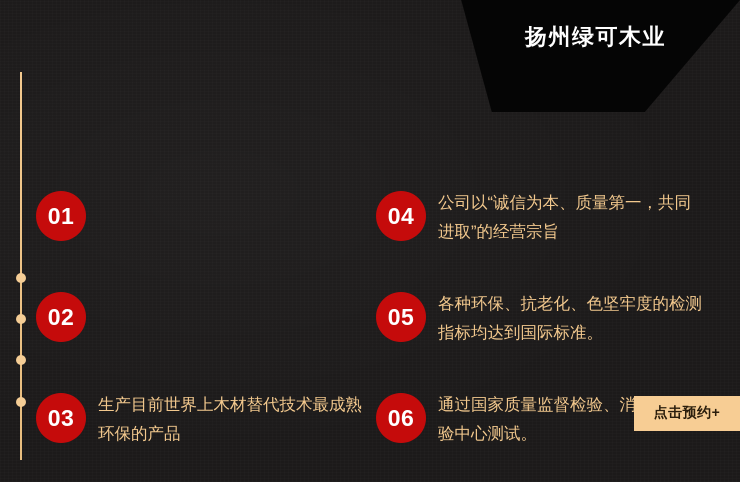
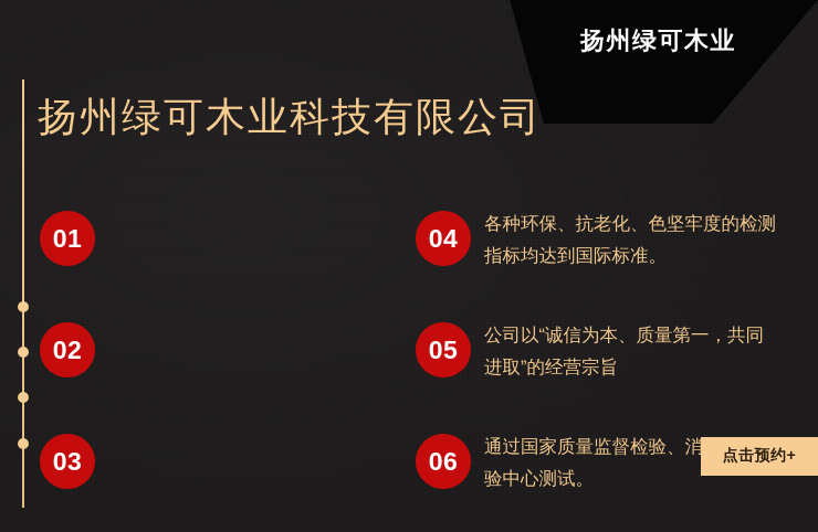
  扬州绿可木业
+ 扬州绿可木业科技有限公司
  01
  04
- 公司以“诚信为本、质量第一，共同进取”的经营宗旨
+ 各种环保、抗老化、色坚牢度的检测指标均达到国际标准。
  02
  05
- 各种环保、抗老化、色坚牢度的检测指标均达到国际标准。
+ 公司以“诚信为本、质量第一，共同进取”的经营宗旨
  03
- 生产目前世界上木材替代技术最成熟环保的产品
  06
  通过国家质量监督检验、消验中心测试。
  点击预约+
